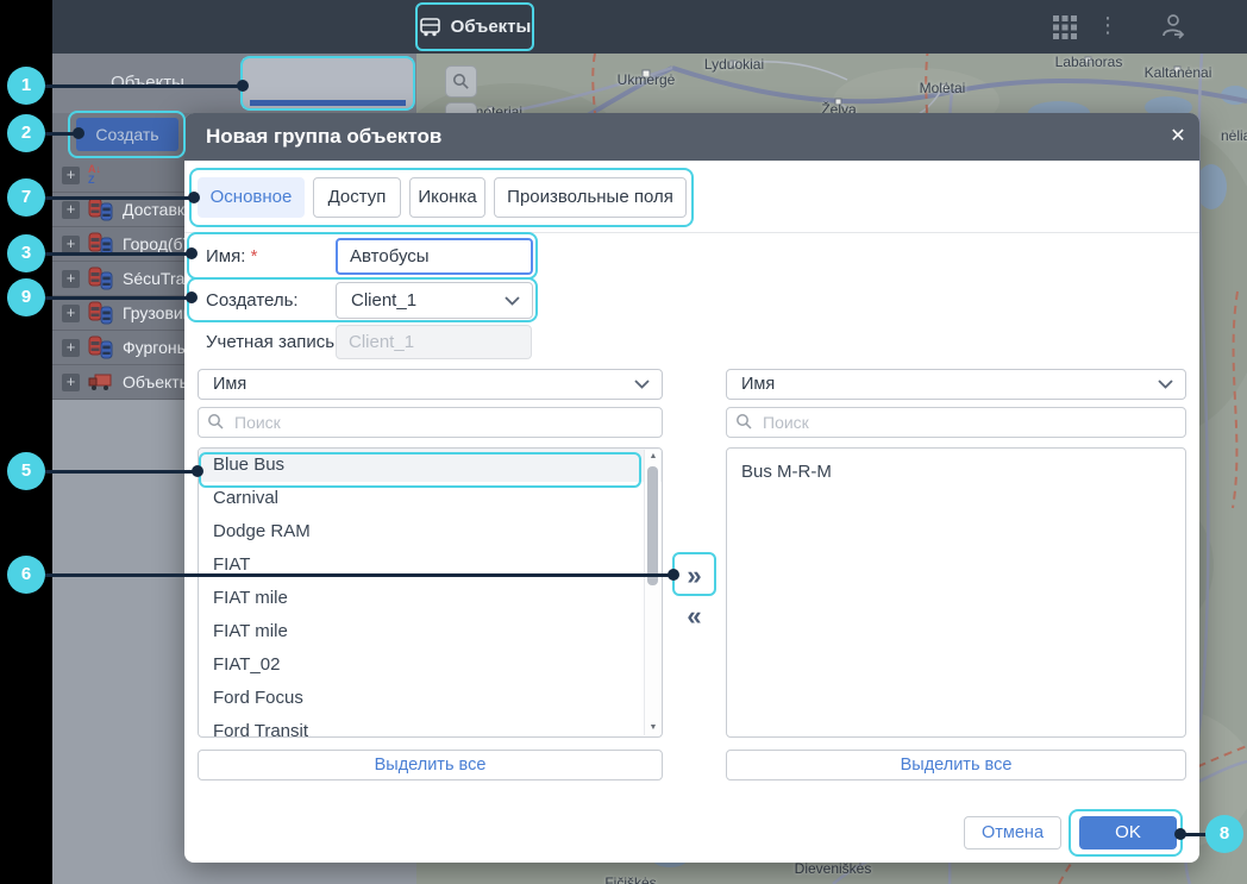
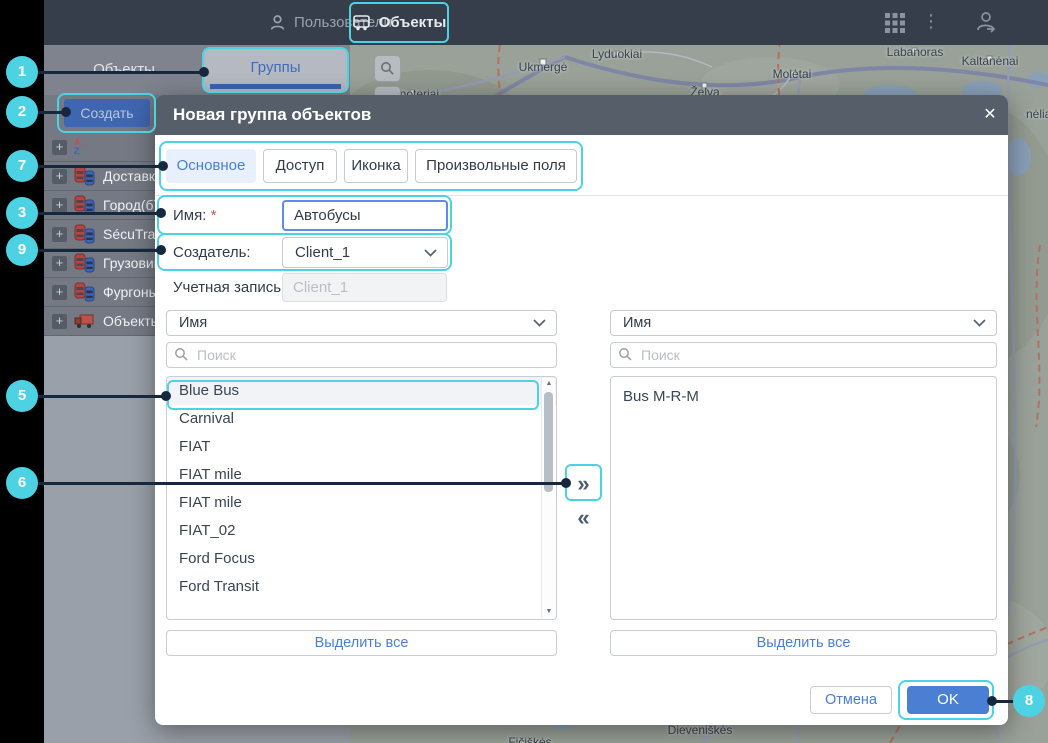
  Ukmergė
  Lyduokiai
  Želva
  Molėtai
  Labanoras
  Kaltanėnai
  noteriai
  Fičiškės
  Dieveniškės
+ Пользователи
  Объекты
  ⋮
  Объекты
+ Группы
  Создать
  +
  A↓
  Z
  +
  Доставк
  +
  Город(б
  +
  SécuTra
  +
  Грузови
  +
  Фургоны
  +
  Объект
  Новая группа объектов
  ✕
  Основное
  Доступ
  Иконка
  Произвольные поля
  Имя: *
  Автобусы
  Создатель:
  Client_1
  Учетная запись
  Client_1
  Имя
  Поиск
  Blue Bus
  Carnival
- Dodge RAM
  FIAT
  FIAT mile
  FIAT mile
  FIAT_02
  Ford Focus
  Ford Transit
  Выделить все
  »
  «
  Имя
  Поиск
  Bus M-R-M
  Выделить все
  Отмена
  OK
  1
  2
  7
  3
  9
  5
  6
  8
